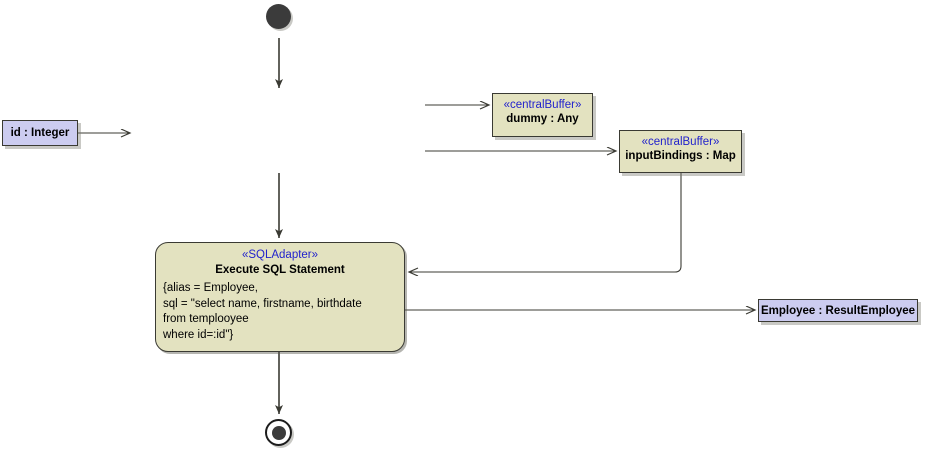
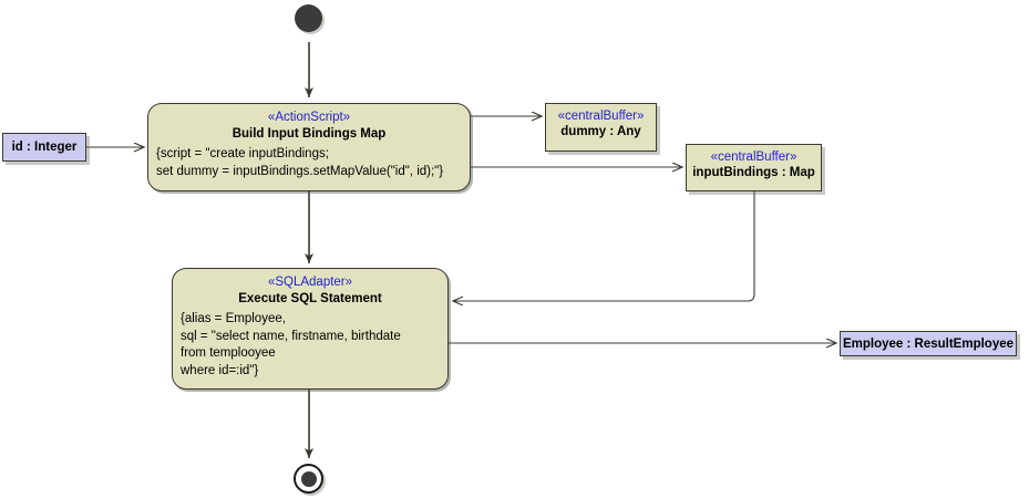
  id : Integer
+ «ActionScript»
+ Build Input Bindings Map
+ {script = "create inputBindings;
+ set dummy = inputBindings.setMapValue("id", id);"}
  «centralBuffer»
  dummy : Any
  «centralBuffer»
  inputBindings : Map
  «SQLAdapter»
  Execute SQL Statement
  {alias = Employee,
  sql = "select name, firstname, birthdate
  from templooyee
  where id=:id"}
  Employee : ResultEmployee
